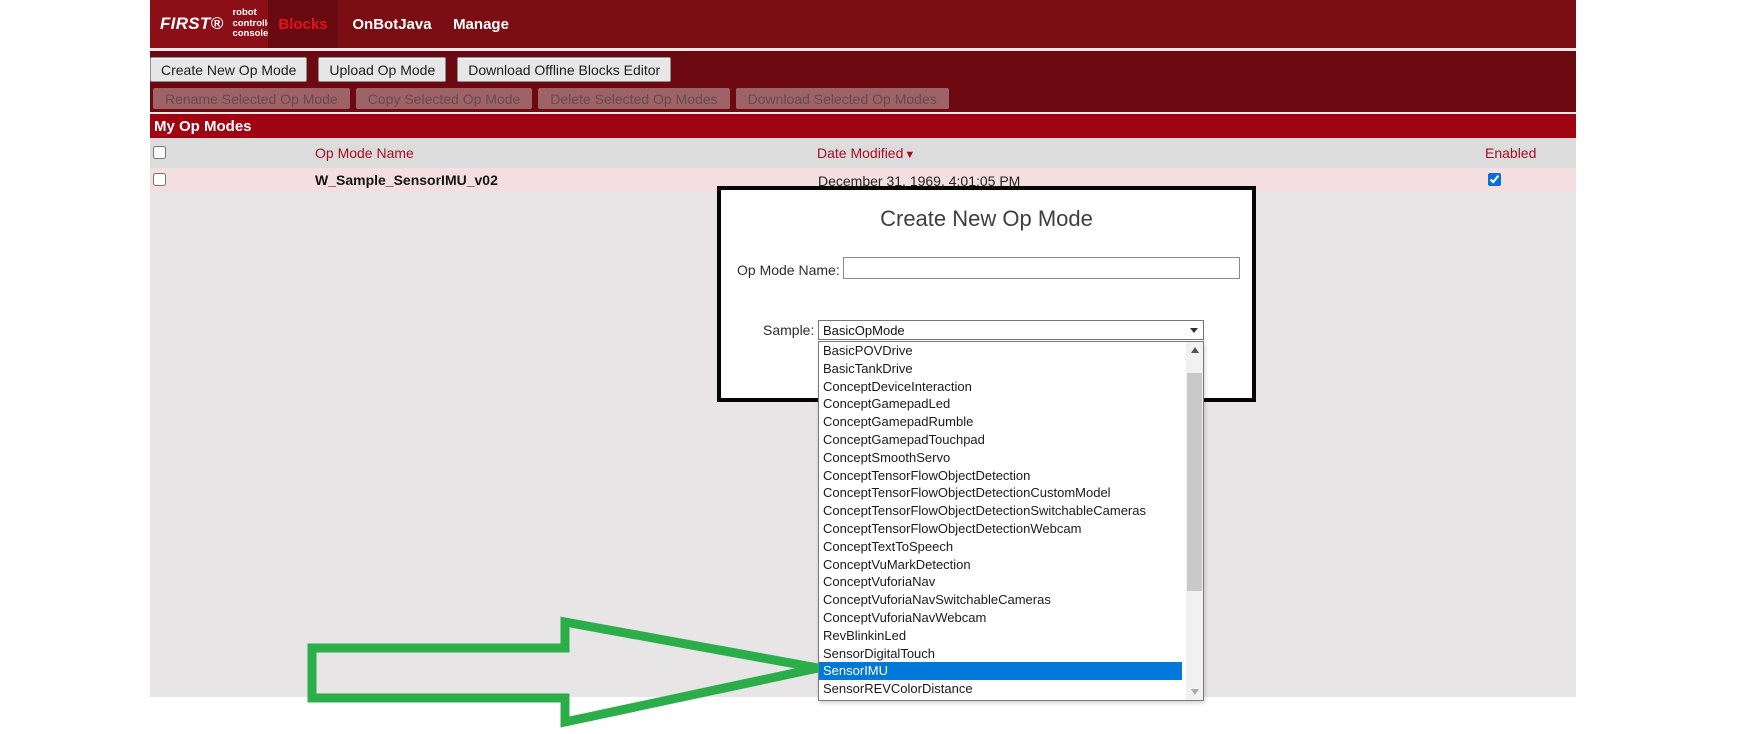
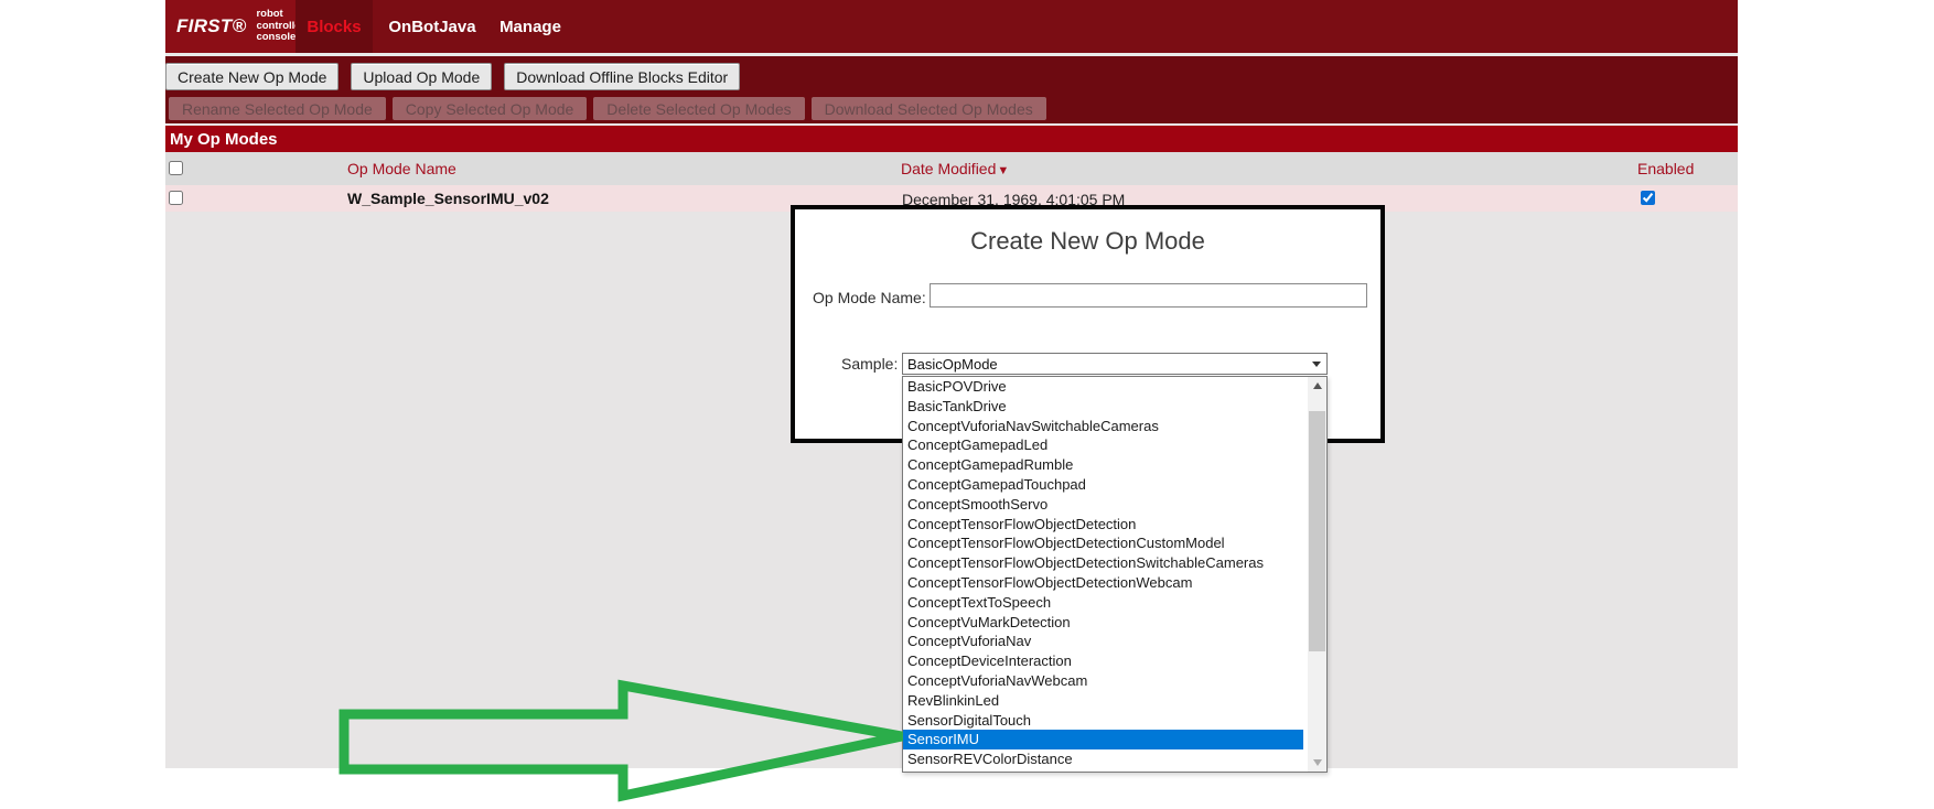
  FIRST®
  robot
  controll
  console
  Blocks
  OnBotJava
  Manage
  Create New Op Mode
  Upload Op Mode
  Download Offline Blocks Editor
  Rename Selected Op Mode
  Copy Selected Op Mode
  Delete Selected Op Modes
  Download Selected Op Modes
  My Op Modes
  Op Mode Name
  Date Modified▼
  Enabled
  W_Sample_SensorIMU_v02
  December 31, 1969, 4:01:05 PM
  Create New Op Mode
  Op Mode Name:
  Sample:
  BasicOpMode
  BasicPOVDrive
  BasicTankDrive
- ConceptDeviceInteraction
+ ConceptVuforiaNavSwitchableCameras
  ConceptGamepadLed
  ConceptGamepadRumble
  ConceptGamepadTouchpad
  ConceptSmoothServo
  ConceptTensorFlowObjectDetection
  ConceptTensorFlowObjectDetectionCustomModel
  ConceptTensorFlowObjectDetectionSwitchableCameras
  ConceptTensorFlowObjectDetectionWebcam
  ConceptTextToSpeech
  ConceptVuMarkDetection
  ConceptVuforiaNav
- ConceptVuforiaNavSwitchableCameras
+ ConceptDeviceInteraction
  ConceptVuforiaNavWebcam
  RevBlinkinLed
  SensorDigitalTouch
  SensorIMU
  SensorREVColorDistance
